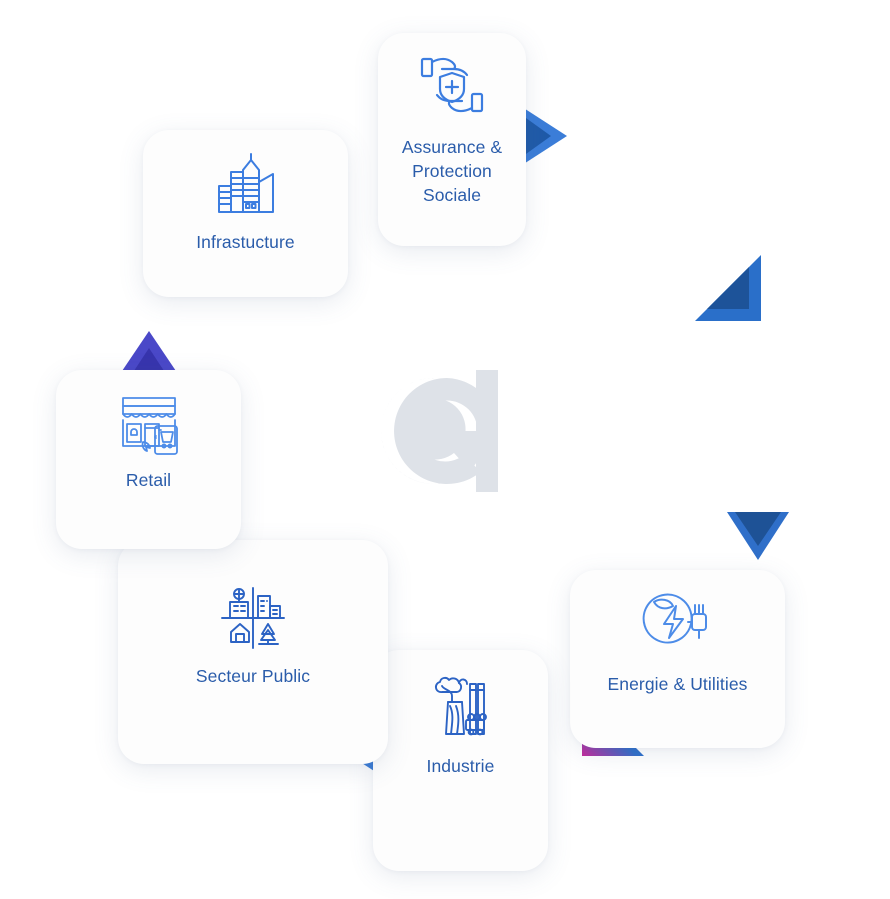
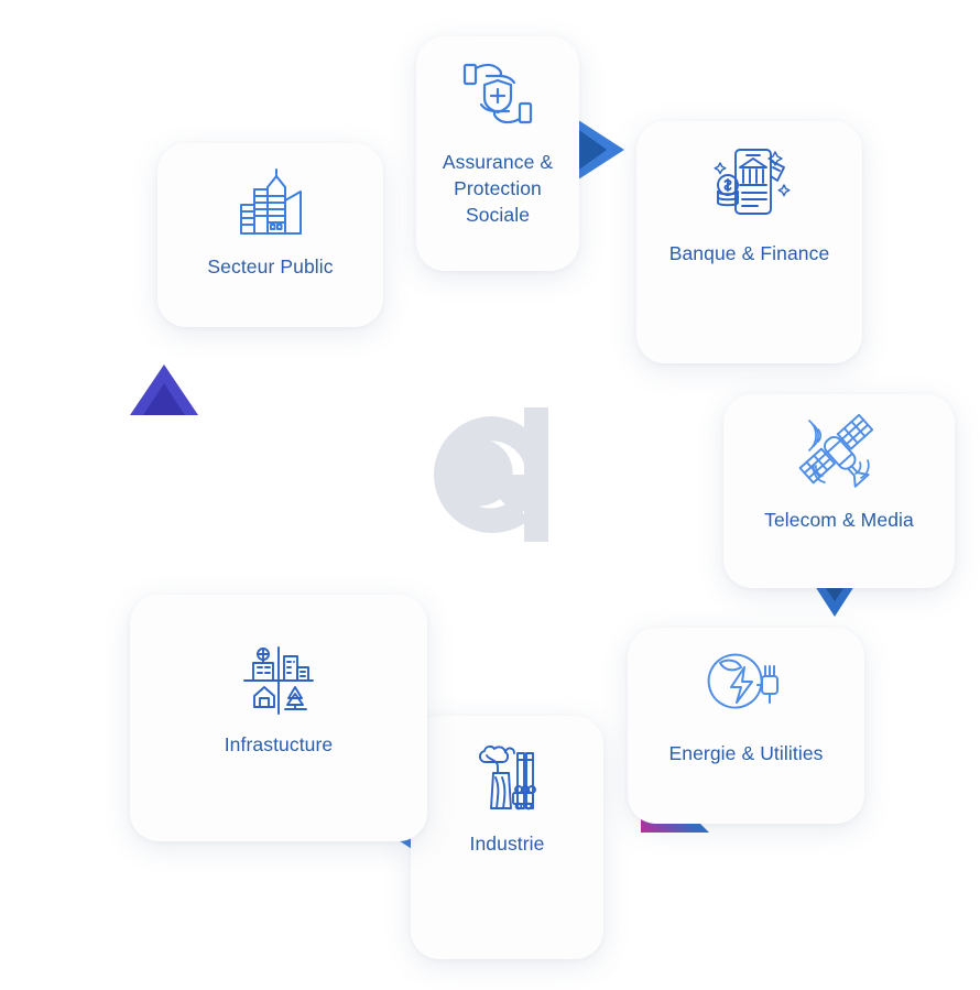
- Infrastucture
+ Secteur Public
  Assurance &
  Protection
  Sociale
+ Banque & Finance
+ Telecom & Media
  Energie & Utilities
  Industrie
- Secteur Public
+ Infrastucture
- Retail
